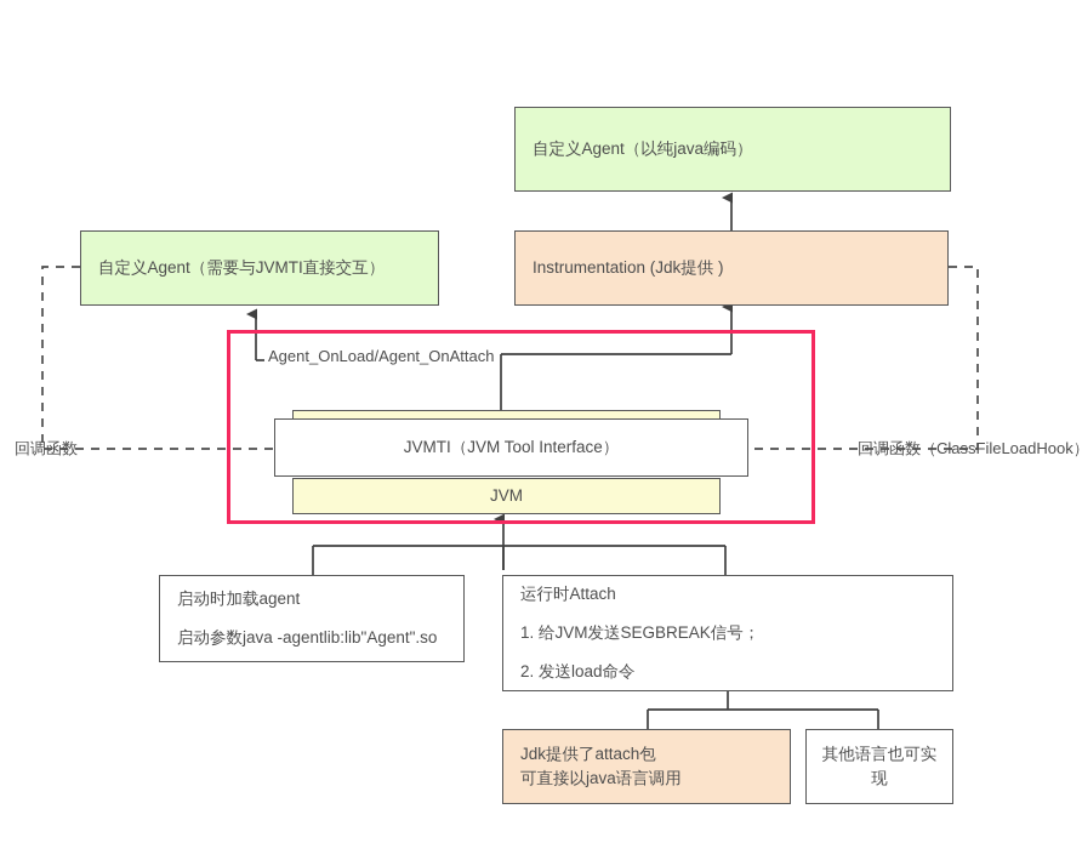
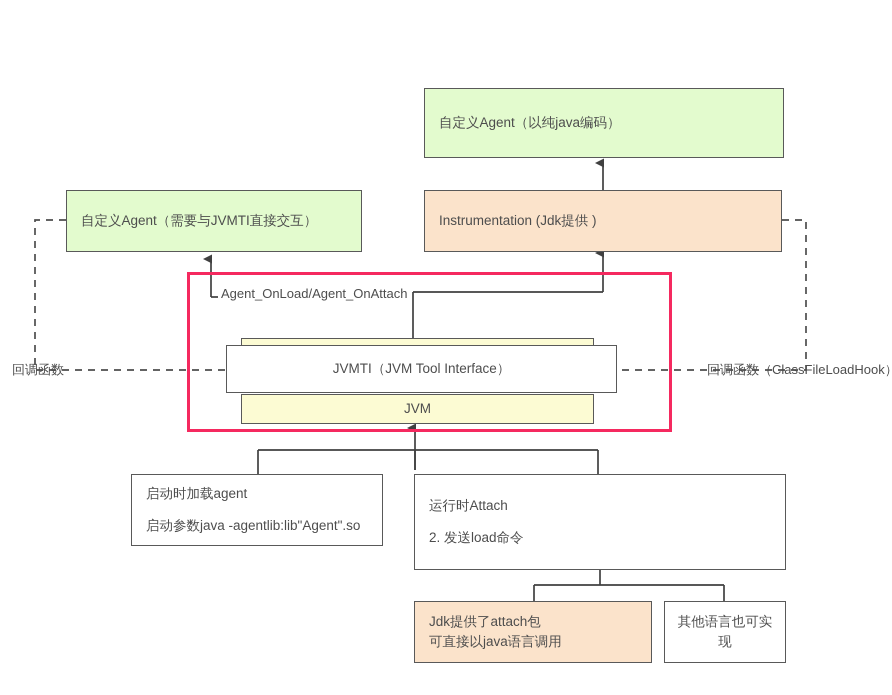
  自定义Agent（以纯java编码）
  自定义Agent（需要与JVMTI直接交互）
  Instrumentation (Jdk提供 )
  JVM
  JVMTI（JVM Tool Interface）
  Agent_OnLoad/Agent_OnAttach
  回调函数
  回调函数（ClassFileLoadHook）
  启动时加载agent
  启动参数java -agentlib:lib"Agent".so
  运行时Attach
- 1. 给JVM发送SEGBREAK信号；
  2. 发送load命令
  Jdk提供了attach包
  可直接以java语言调用
  其他语言也可实现
